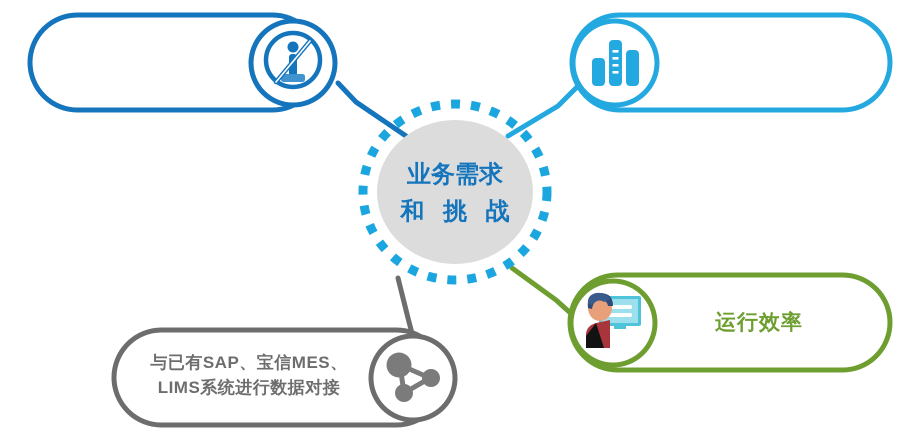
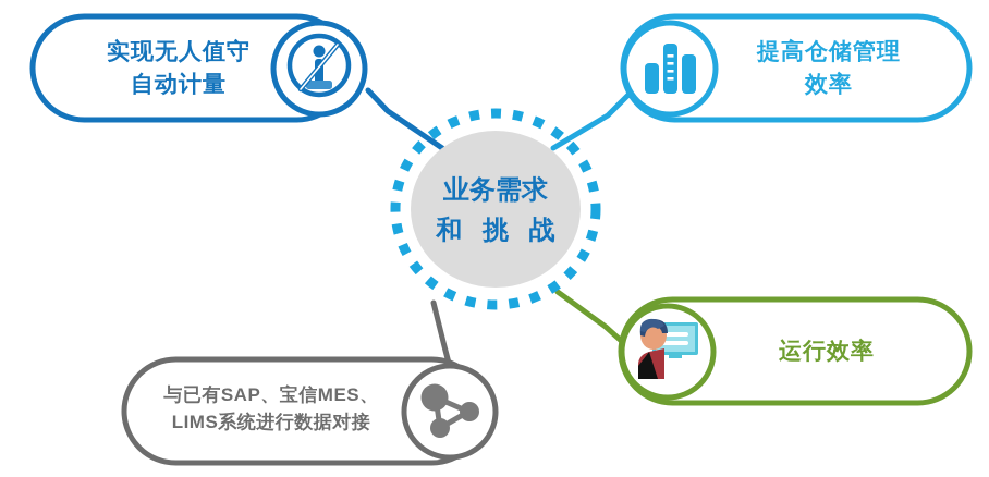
+ 实现无人值守
+ 自动计量
+ 提高仓储管理
+ 效率
  运行效率
  与已有SAP、宝信MES、
  LIMS系统进行数据对接
  业务需求
  和 挑 战
